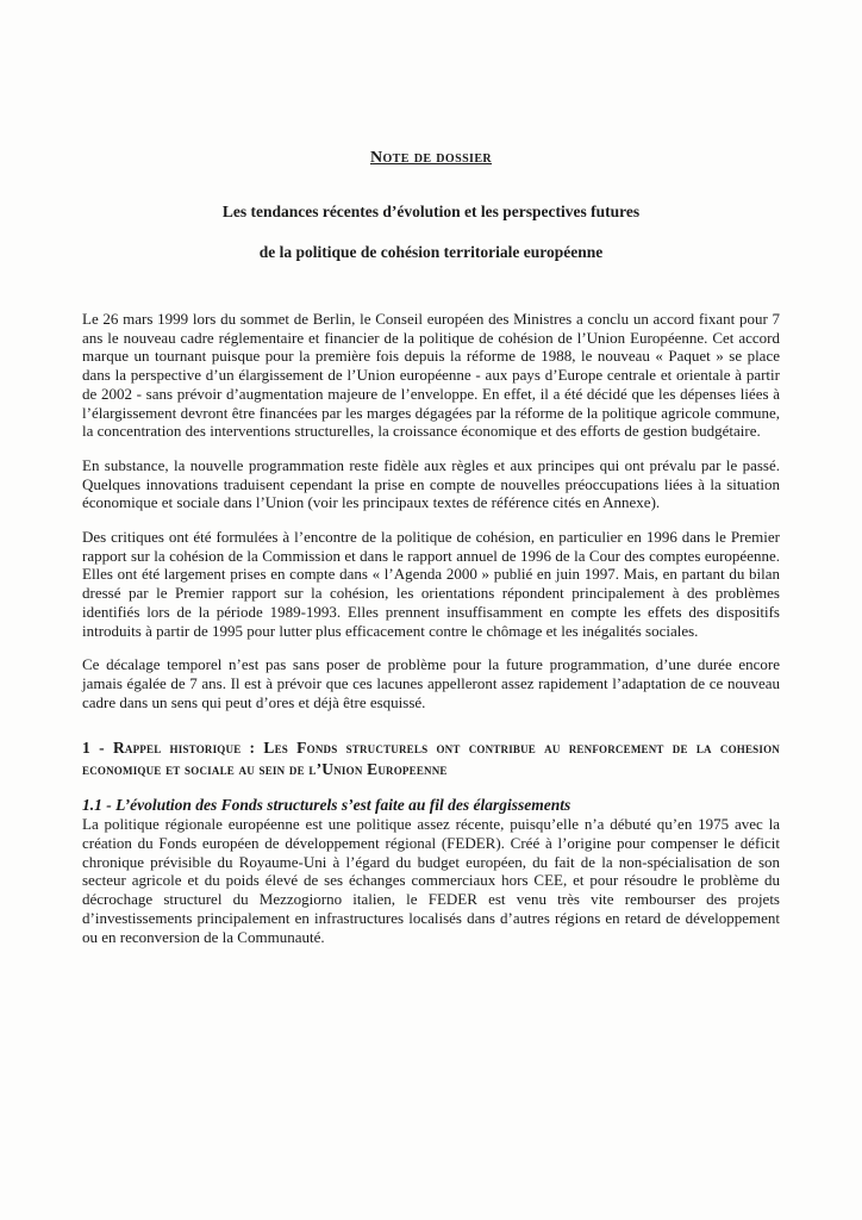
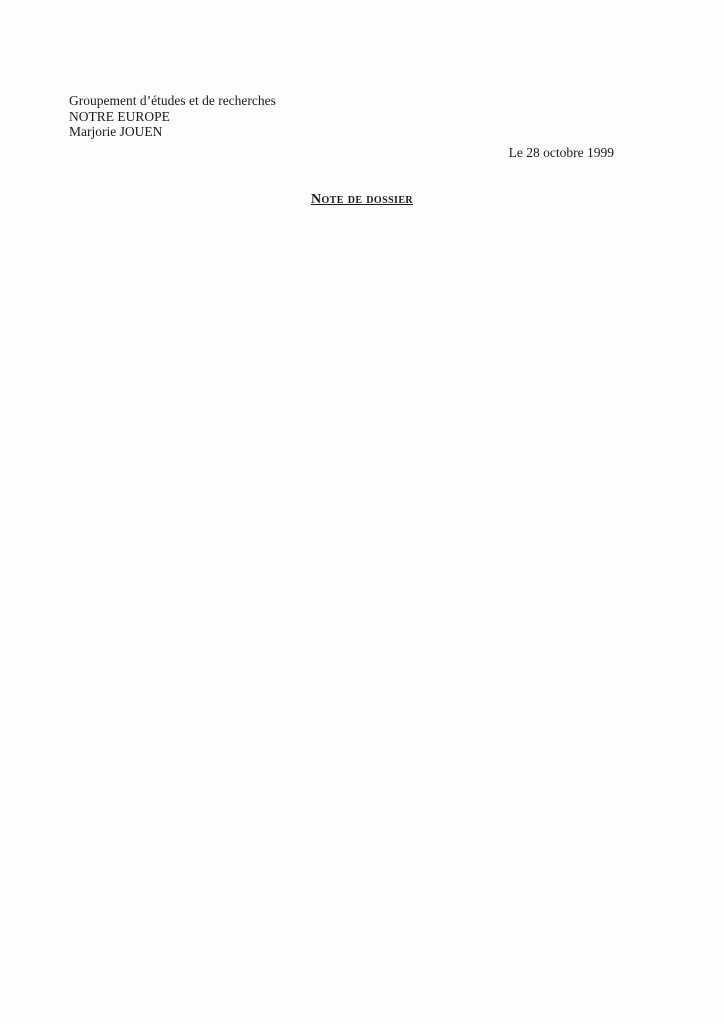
+ Groupement d’études et de recherches
+ NOTRE EUROPE
+ Marjorie JOUEN
+ Le 28 octobre 1999
  Note de dossier
- Les tendances récentes d’évolution et les perspectives futures
- de la politique de cohésion territoriale européenne
- Le 26 mars 1999 lors du sommet de Berlin, le Conseil européen des Ministres a conclu un accord fixant pour 7 ans le nouveau cadre réglementaire et financier de la politique de cohésion de l’Union Européenne. Cet accord marque un tournant puisque pour la première fois depuis la réforme de 1988, le nouveau « Paquet » se place dans la perspective d’un élargissement de l’Union européenne - aux pays d’Europe centrale et orientale à partir de 2002 - sans prévoir d’augmentation majeure de l’enveloppe. En effet, il a été décidé que les dépenses liées à l’élargissement devront être financées par les marges dégagées par la réforme de la politique agricole commune, la concentration des interventions structurelles, la croissance économique et des efforts de gestion budgétaire.
- En substance, la nouvelle programmation reste fidèle aux règles et aux principes qui ont prévalu par le passé. Quelques innovations traduisent cependant la prise en compte de nouvelles préoccupations liées à la situation économique et sociale dans l’Union (voir les principaux textes de référence cités en Annexe).
- Des critiques ont été formulées à l’encontre de la politique de cohésion, en particulier en 1996 dans le Premier rapport sur la cohésion de la Commission et dans le rapport annuel de 1996 de la Cour des comptes européenne. Elles ont été largement prises en compte dans « l’Agenda 2000 » publié en juin 1997. Mais, en partant du bilan dressé par le Premier rapport sur la cohésion, les orientations répondent principalement à des problèmes identifiés lors de la période 1989-1993. Elles prennent insuffisamment en compte les effets des dispositifs introduits à partir de 1995 pour lutter plus efficacement contre le chômage et les inégalités sociales.
- Ce décalage temporel n’est pas sans poser de problème pour la future programmation, d’une durée encore jamais égalée de 7 ans. Il est à prévoir que ces lacunes appelleront assez rapidement l’adaptation de ce nouveau cadre dans un sens qui peut d’ores et déjà être esquissé.
- 1 - Rappel historique : Les Fonds structurels ont contribue au renforcement de la cohesion economique et sociale au sein de l’Union Europeenne
- 1.1 - L’évolution des Fonds structurels s’est faite au fil des élargissements
- La politique régionale européenne est une politique assez récente, puisqu’elle n’a débuté qu’en 1975 avec la création du Fonds européen de développement régional (FEDER). Créé à l’origine pour compenser le déficit chronique prévisible du Royaume-Uni à l’égard du budget européen, du fait de la non-spécialisation de son secteur agricole et du poids élevé de ses échanges commerciaux hors CEE, et pour résoudre le problème du décrochage structurel du Mezzogiorno italien, le FEDER est venu très vite rembourser des projets d’investissements principalement en infrastructures localisés dans d’autres régions en retard de développement ou en reconversion de la Communauté.
